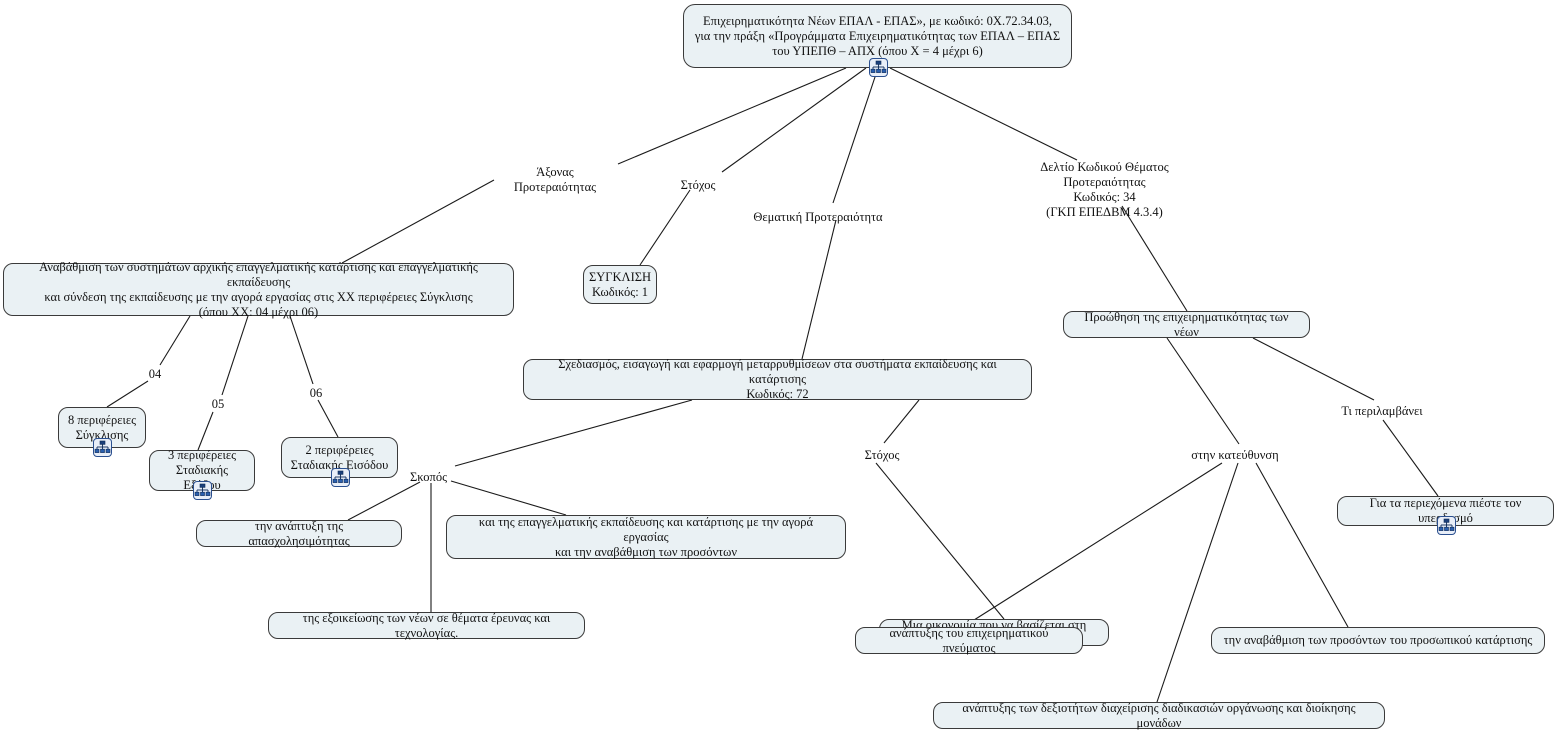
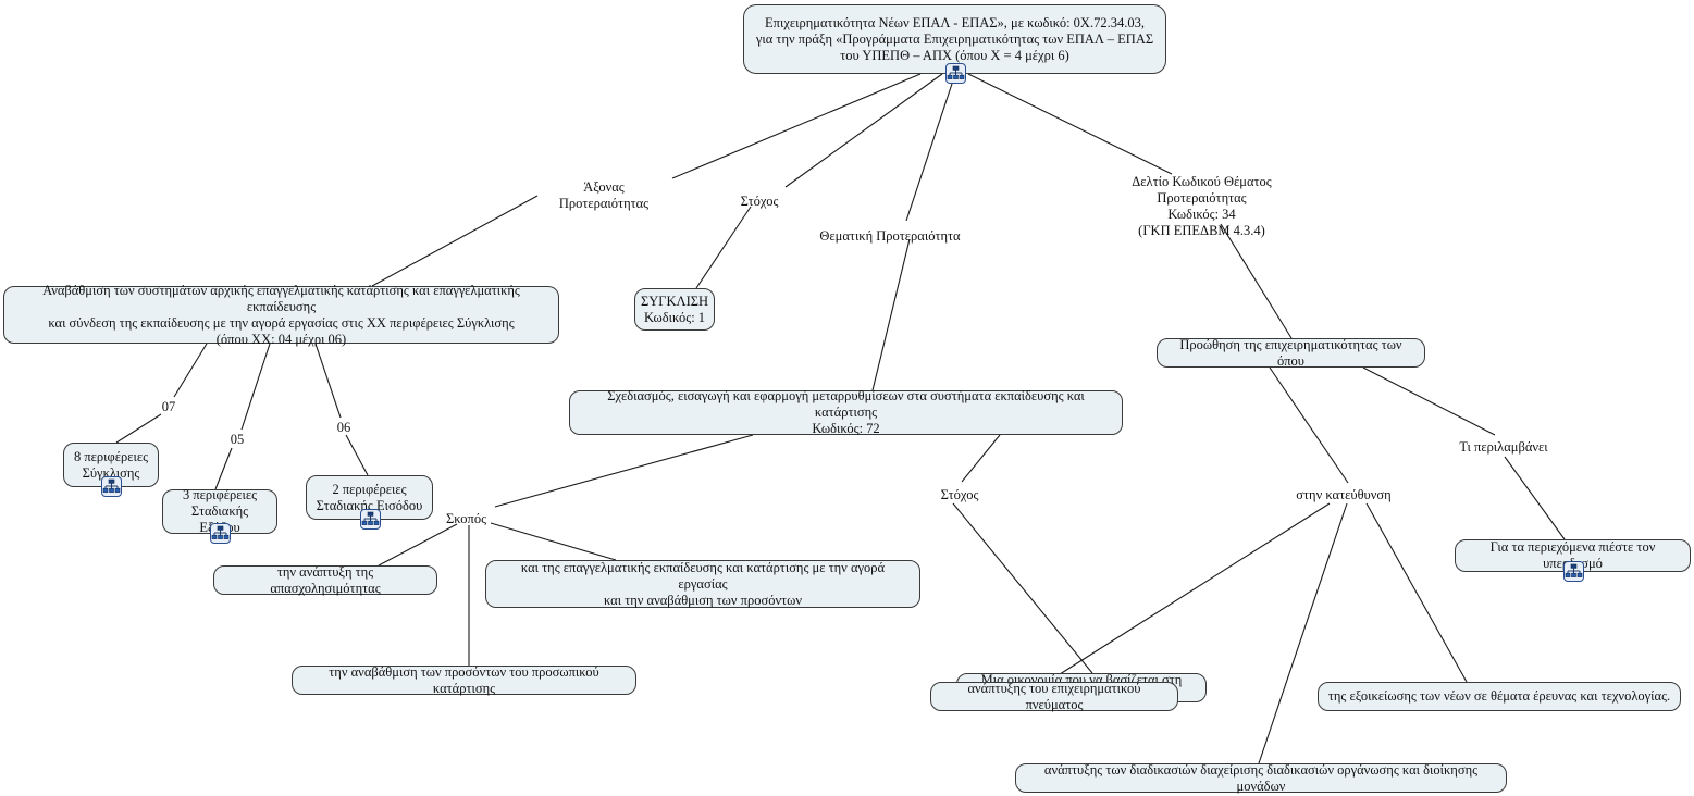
  Επιχειρηματικότητα Νέων ΕΠΑΛ - ΕΠΑΣ», με κωδικό: 0Χ.72.34.03,
  για την πράξη «Προγράμματα Επιχειρηματικότητας των ΕΠΑΛ – ΕΠΑΣ
  του ΥΠΕΠΘ – ΑΠΧ (όπου Χ = 4 μέχρι 6)
  Αναβάθμιση των συστημάτων αρχικής επαγγελματικής κατάρτισης και επαγγελματικής εκπαίδευσης
  και σύνδεση της εκπαίδευσης με την αγορά εργασίας στις ΧΧ περιφέρειες Σύγκλισης
  (όπου ΧΧ: 04 μέχρι 06)
  ΣΥΓΚΛΙΣΗ
  Κωδικός: 1
  Σχεδιασμός, εισαγωγή και εφαρμογή μεταρρυθμίσεων στα συστήματα εκπαίδευσης και κατάρτισης
  Κωδικός: 72
- Προώθηση της επιχειρηματικότητας των νέων
+ Προώθηση της επιχειρηματικότητας των όπου
  8 περιφέρειες
  Σύγκλισης
  3 περιφέρειες
  Σταδιακής Ευ
  2 περιφέρειες
  Σταδιακής Εισόδου
  την ανάπτυξη της απασχολησιμότητας
  και της επαγγελματικής εκπαίδευσης και κατάρτισης με την αγορά εργασίας
  και την αναβάθμιση των προσόντων
- της εξοικείωσης των νέων σε θέματα έρευνας και τεχνολογίας.
+ την αναβάθμιση των προσόντων του προσωπικού κατάρτισης
  Μια οικονομία που να βασίζεται στη
  ανάπτυξης του επιχειρηματικού πνεύματος
- ανάπτυξης των δεξιοτήτων διαχείρισης διαδικασιών οργάνωσης και διοίκησης μονάδων
+ ανάπτυξης των διαδικασιών διαχείρισης διαδικασιών οργάνωσης και διοίκησης μονάδων
- την αναβάθμιση των προσόντων του προσωπικού κατάρτισης
+ της εξοικείωσης των νέων σε θέματα έρευνας και τεχνολογίας.
  Για τα περιεχόμενα πιέστε τον υπεσμό
  Άξονας Προτεραιότητας
  Στόχος
  Θεματική Προτεραιότητα
  Δελτίο Κωδικού Θέματος Προτεραιότητας
  Κωδικός: 34
  (ΓΚΠ ΕΠΕΔΒΜ 4.3.4)
- 04
+ 07
  05
  06
  Σκοπός
  Στόχος
  στην κατεύθυνση
  Τι περιλαμβάνει
